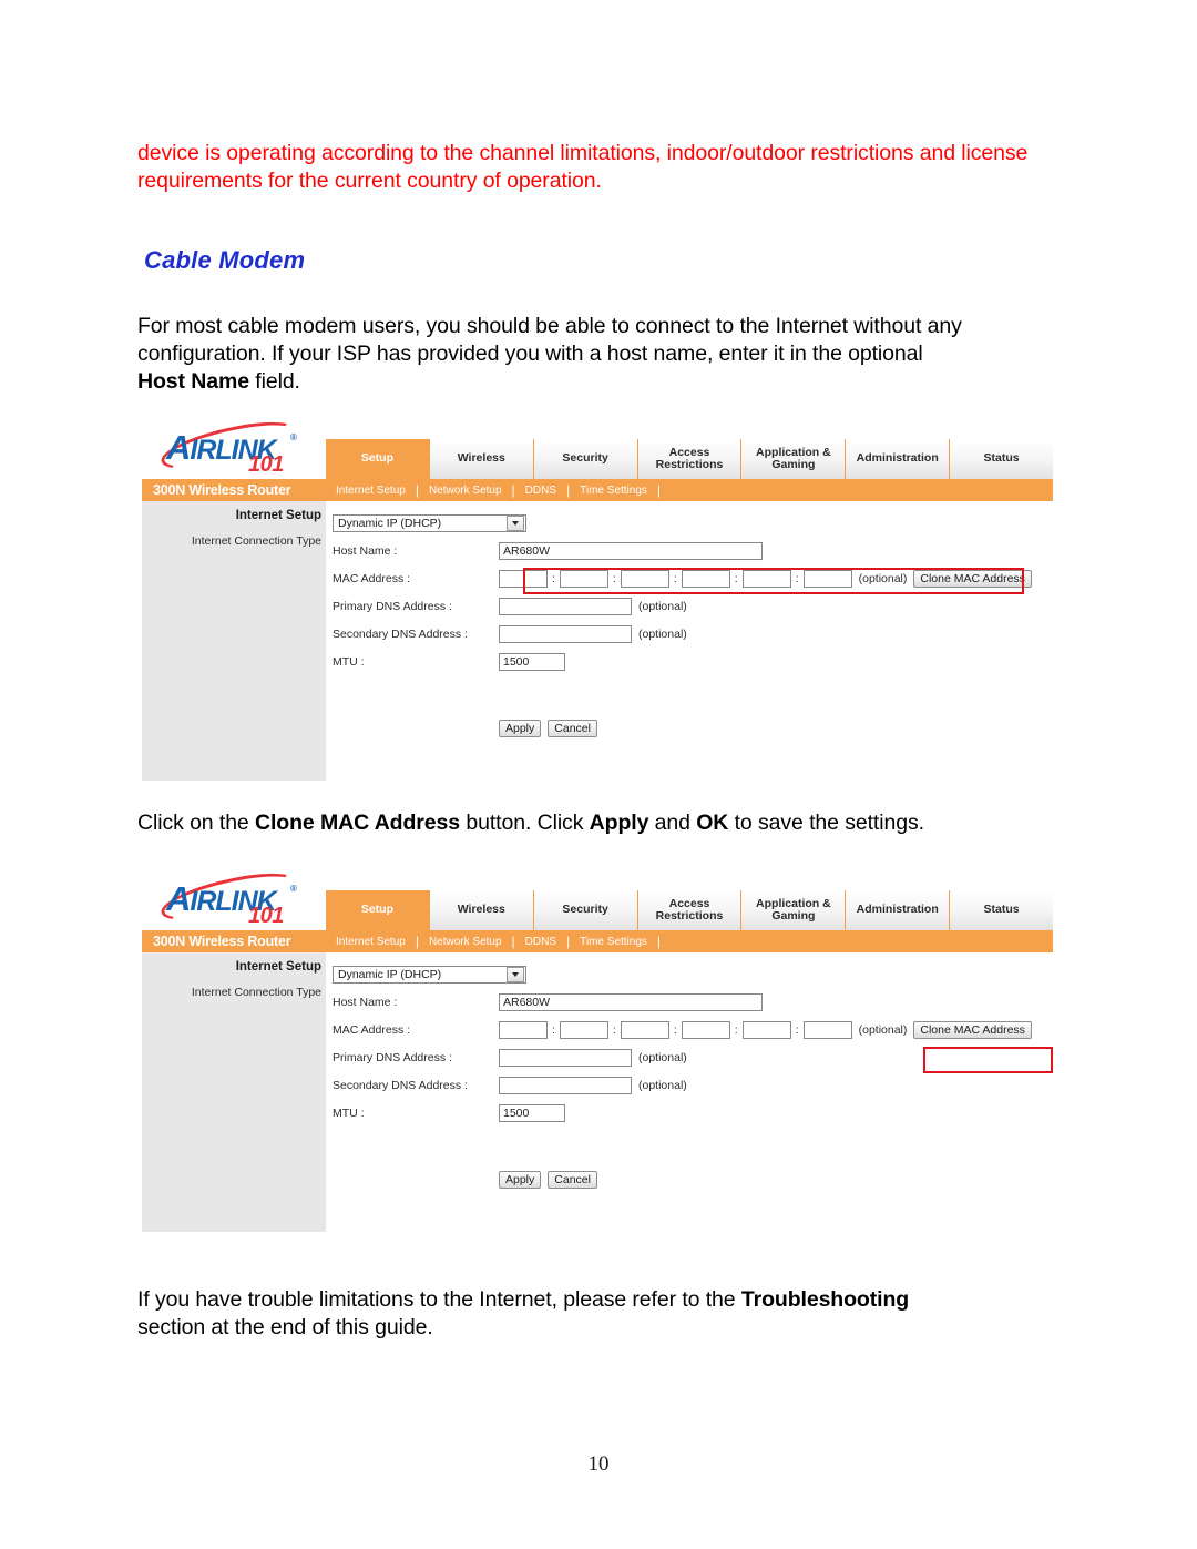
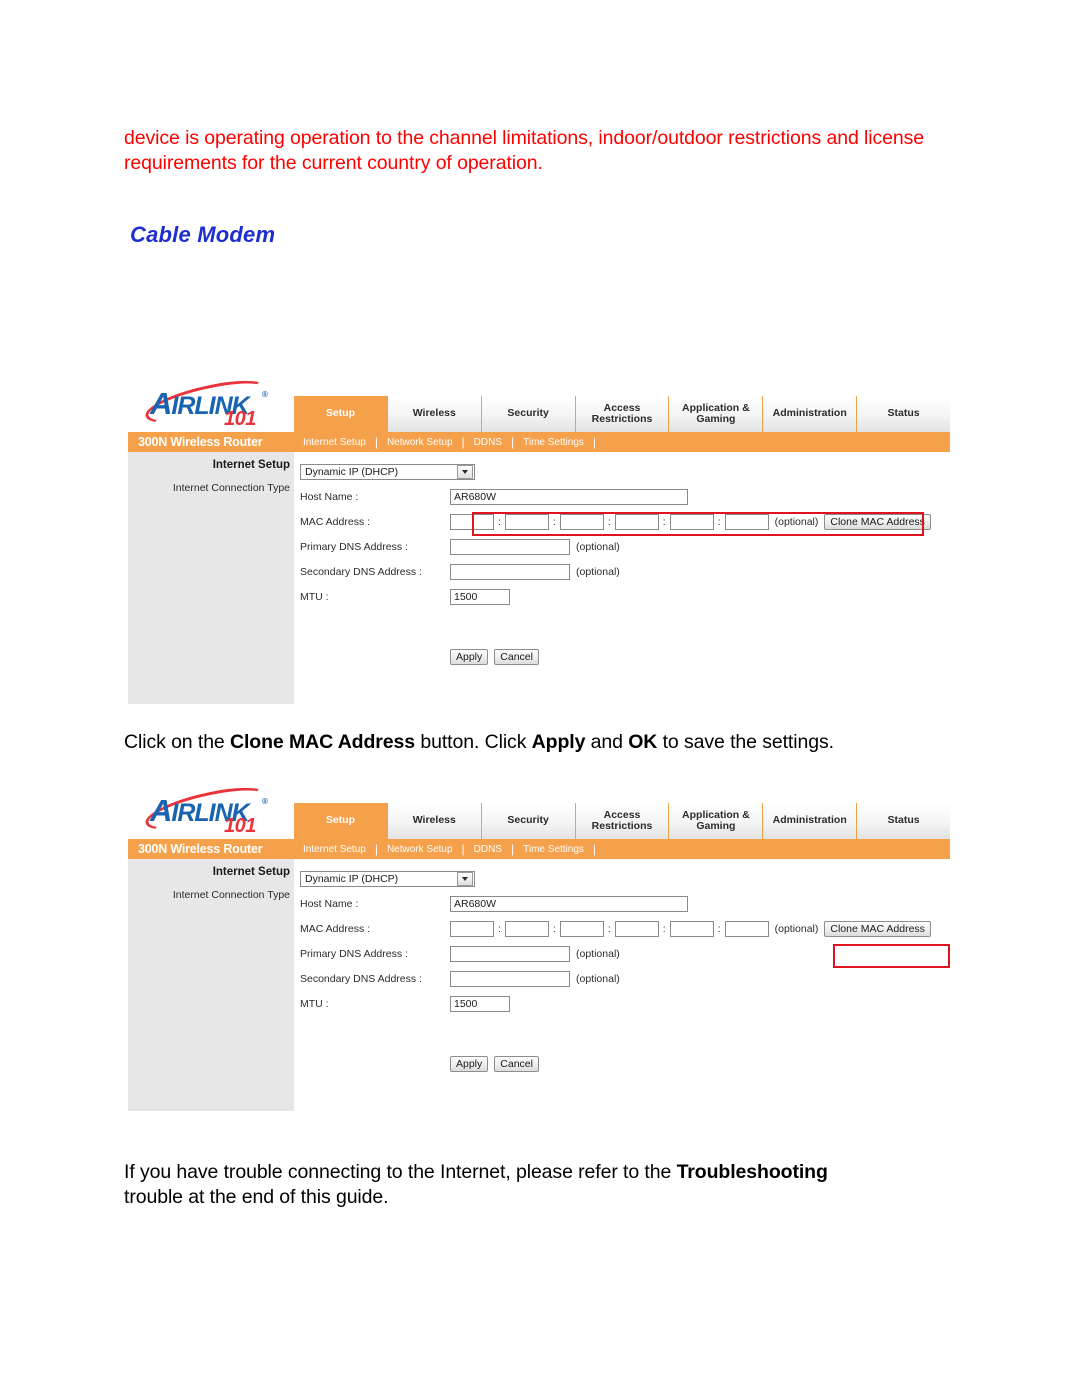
- device is operating according to the channel limitations, indoor/outdoor restrictions and license requirements for the current country of operation.
+ device is operating operation to the channel limitations, indoor/outdoor restrictions and license requirements for the current country of operation.
  Cable Modem
- For most cable modem users, you should be able to connect to the Internet without any
- configuration. If your ISP has provided you with a host name, enter it in the optional
- Host Name field.
  AIRLINK
  ®
  101
  Setup
  Wireless
  Security
  Access Restrictions
  Application & Gaming
  Administration
  Status
  300N Wireless Router
  Internet Setup
  |
  Network Setup
  |
  DDNS
  |
  Time Settings
  |
  Internet Setup
  Internet Connection Type
  Dynamic IP (DHCP)
  Host Name :
  AR680W
  MAC Address :
  :
  :
  :
  :
  :
  (optional)
  Clone MAC Address
  Primary DNS Address :
  (optional)
  Secondary DNS Address :
  (optional)
  MTU :
  1500
  Apply
  Cancel
  Click on the Clone MAC Address button. Click Apply and OK to save the settings.
  AIRLINK
  ®
  101
  Setup
  Wireless
  Security
  Access Restrictions
  Application & Gaming
  Administration
  Status
  300N Wireless Router
  Internet Setup
  |
  Network Setup
  |
  DDNS
  |
  Time Settings
  |
  Internet Setup
  Internet Connection Type
  Dynamic IP (DHCP)
  Host Name :
  AR680W
  MAC Address :
  :
  :
  :
  :
  :
  (optional)
  Clone MAC Address
  Primary DNS Address :
  (optional)
  Secondary DNS Address :
  (optional)
  MTU :
  1500
  Apply
  Cancel
- If you have trouble limitations to the Internet, please refer to the Troubleshooting
+ If you have trouble connecting to the Internet, please refer to the Troubleshooting
- section at the end of this guide.
+ trouble at the end of this guide.
- 10
